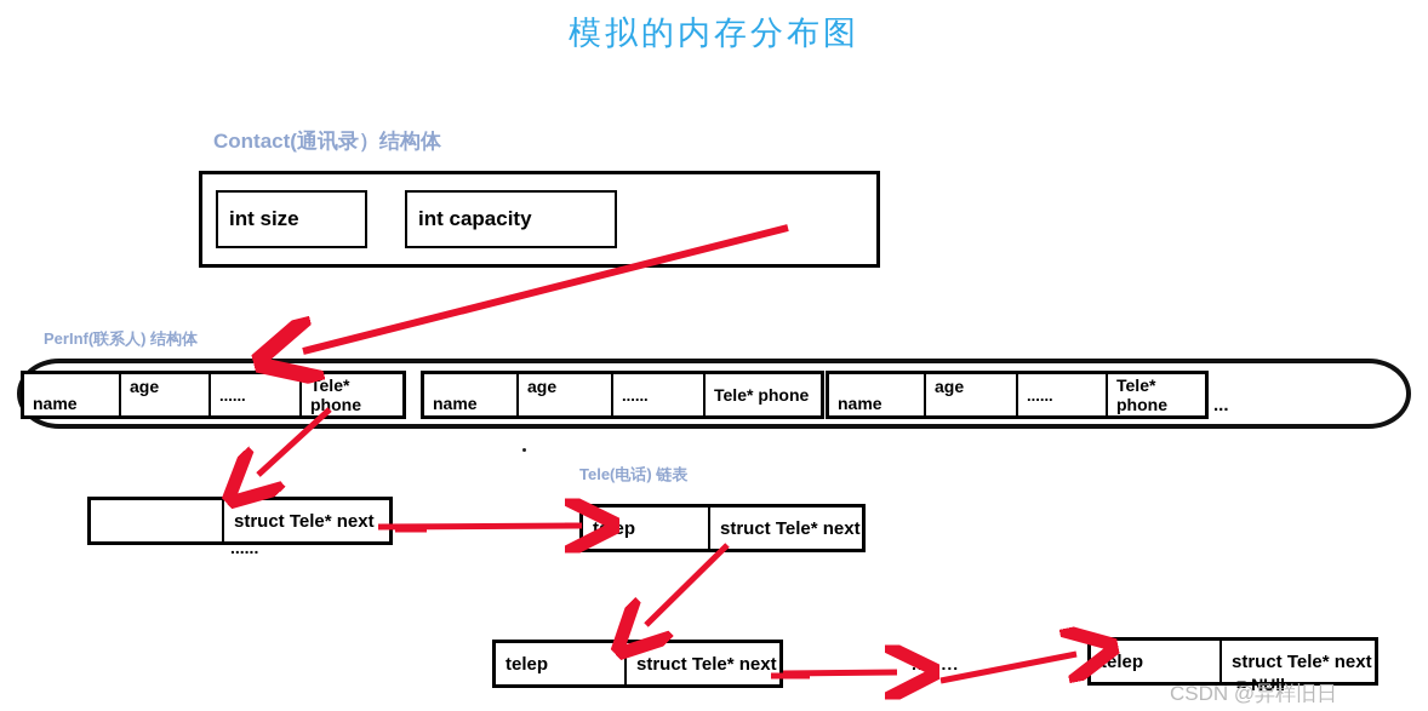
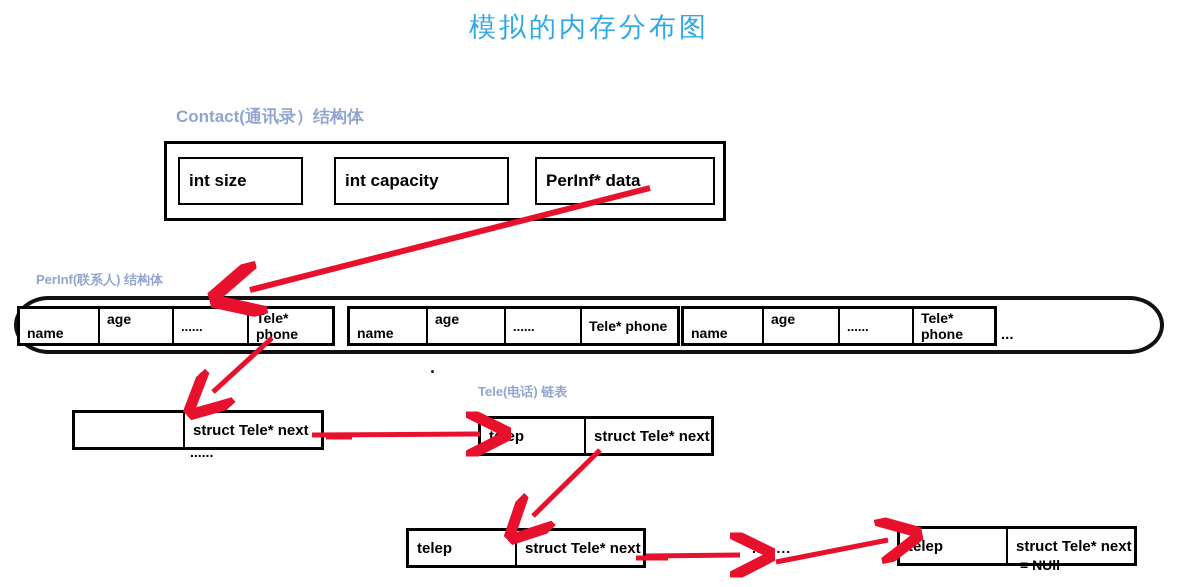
  模拟的内存分布图
  Contact(通讯录）结构体
  int size
  int capacity
+ PerInf* data
  PerInf(联系人) 结构体
  name
  age
  ......
  Tele* phone
  name
  age
  ......
  Tele* phone
  name
  age
  ......
  Tele* phone
  ...
  Tele(电话) 链表
  struct Tele* next
  ......
  telep
  struct Tele* next
  telep
  struct Tele* next
  ........
  telep
  struct Tele* next
  = NUll
- CSDN @异样旧日
